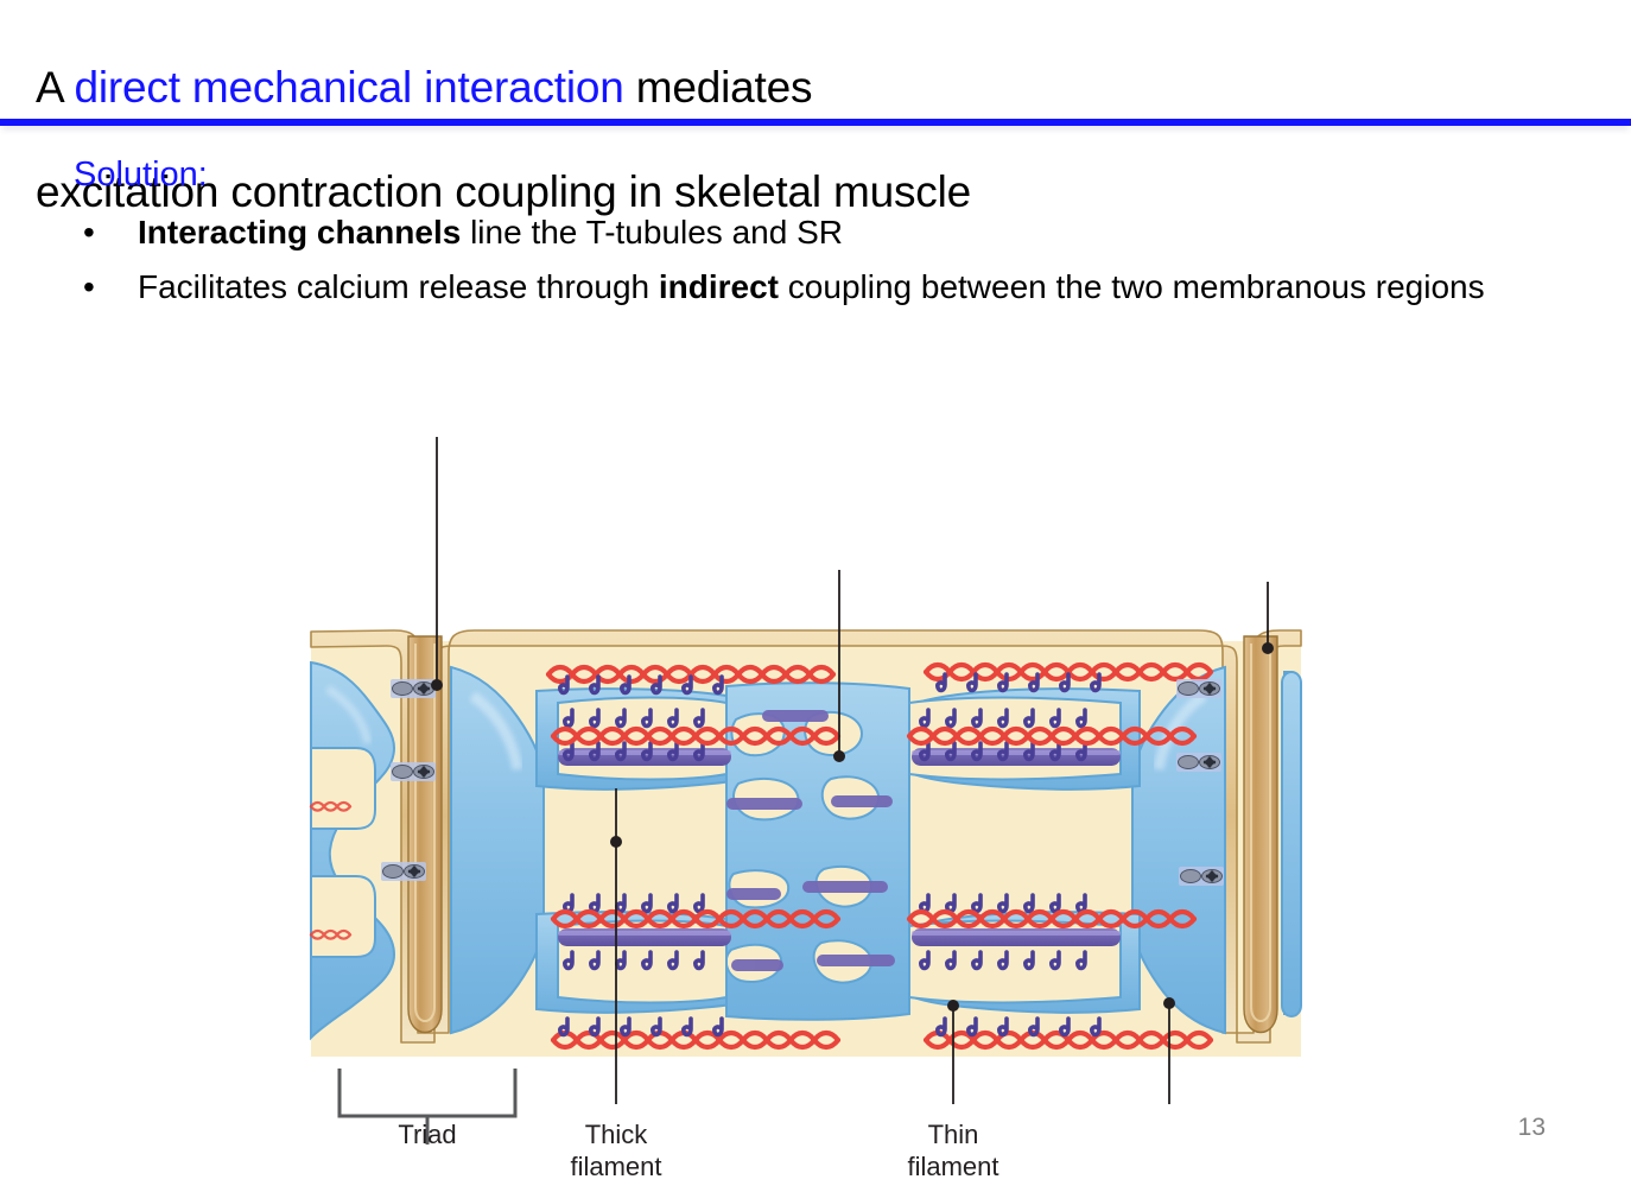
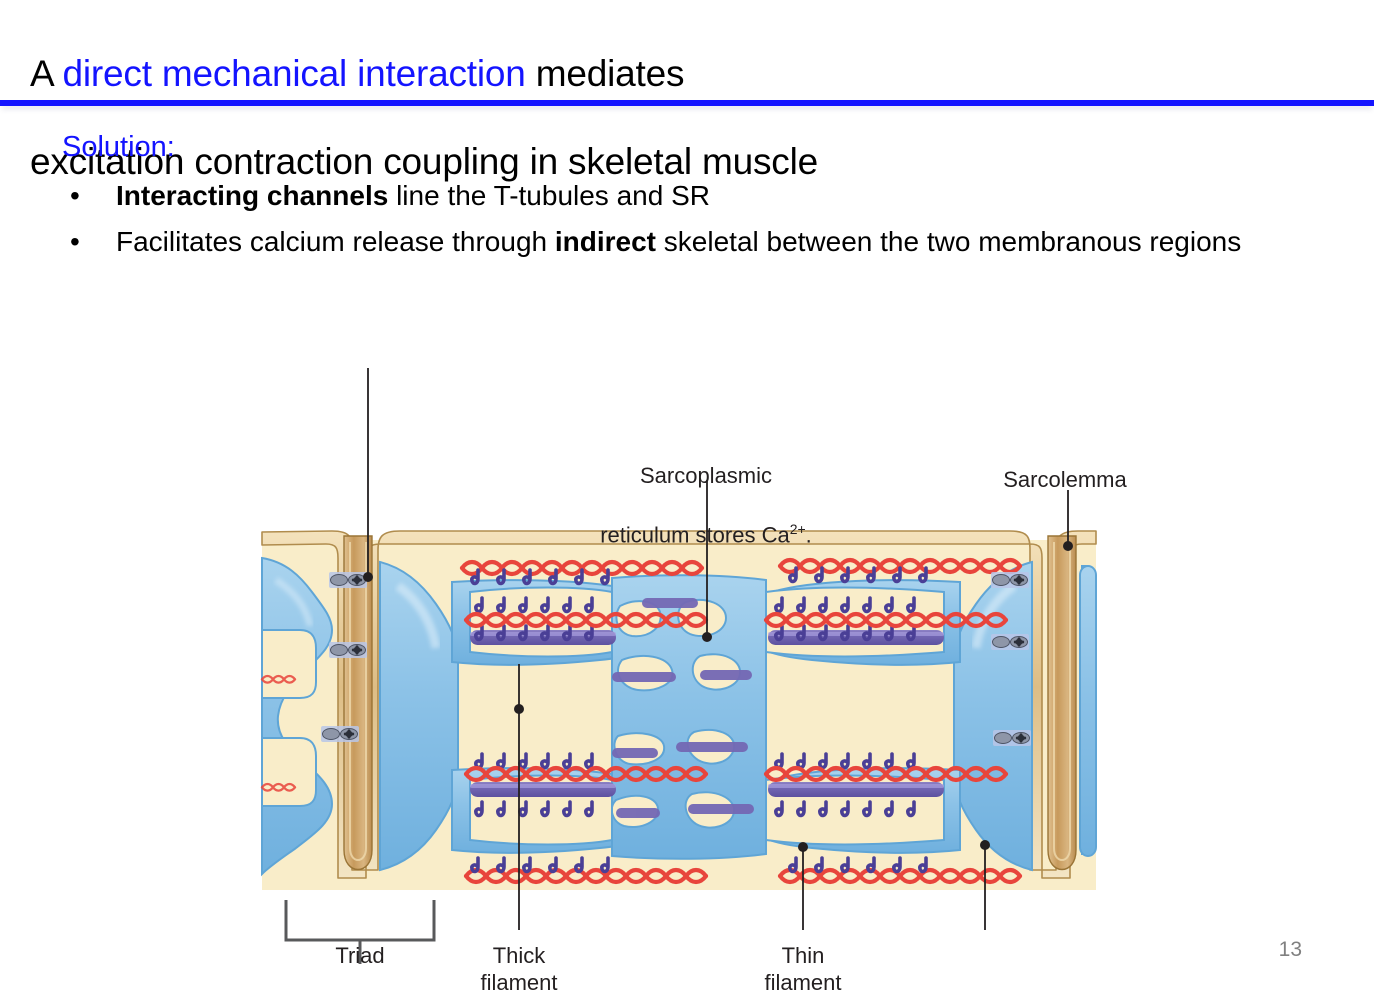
  A direct mechanical interaction mediates
  excitation contraction coupling in skeletal muscle
  Solution:
  •
  Interacting channels line the T-tubules and SR
  •
- Facilitates calcium release through indirect coupling between the two membranous regions
+ Facilitates calcium release through indirect skeletal between the two membranous regions
+ Sarcoplasmic
+ reticulum stores Ca2+.
+ Sarcolemma
  Triad
  Thick
  filament
  Thin
  filament
  13
